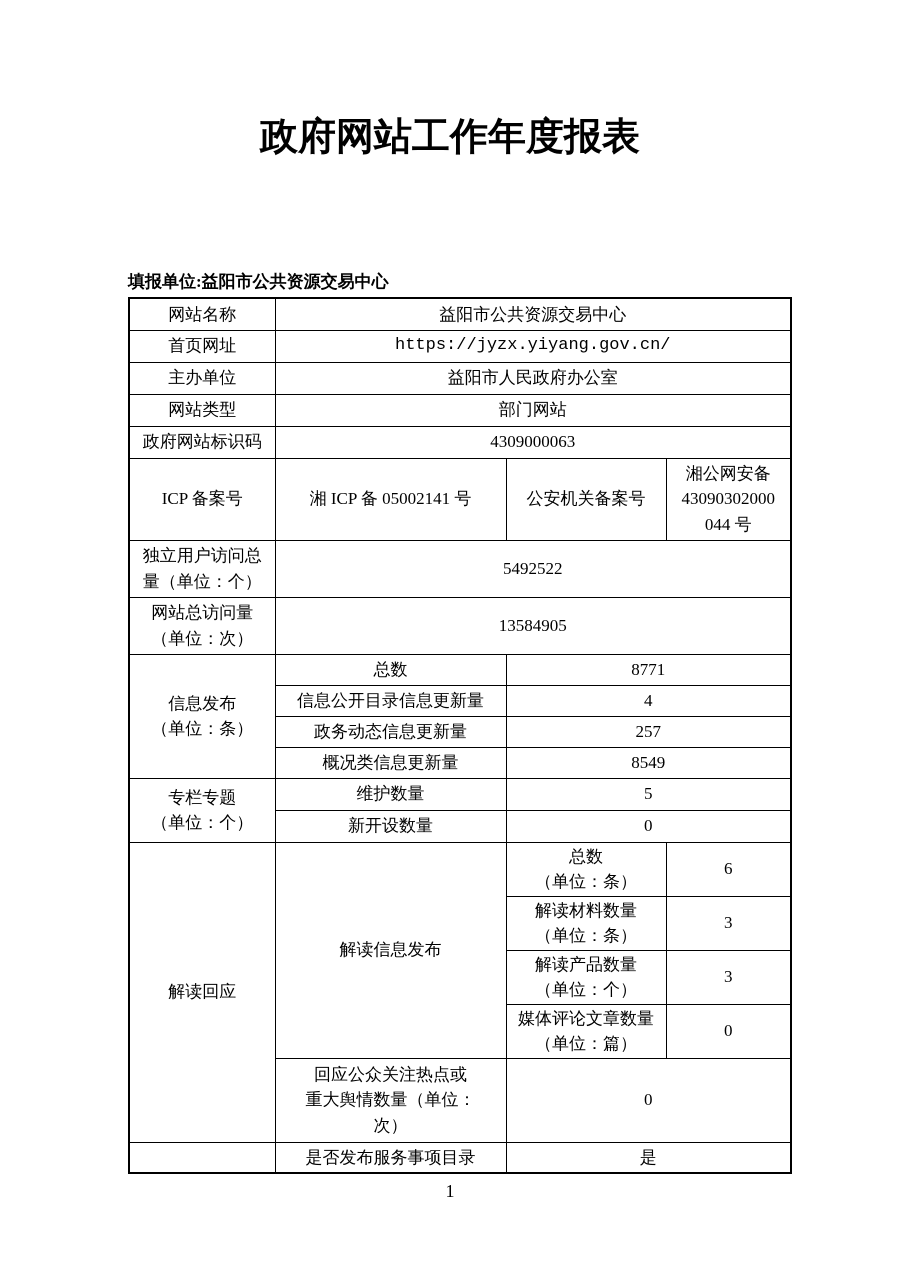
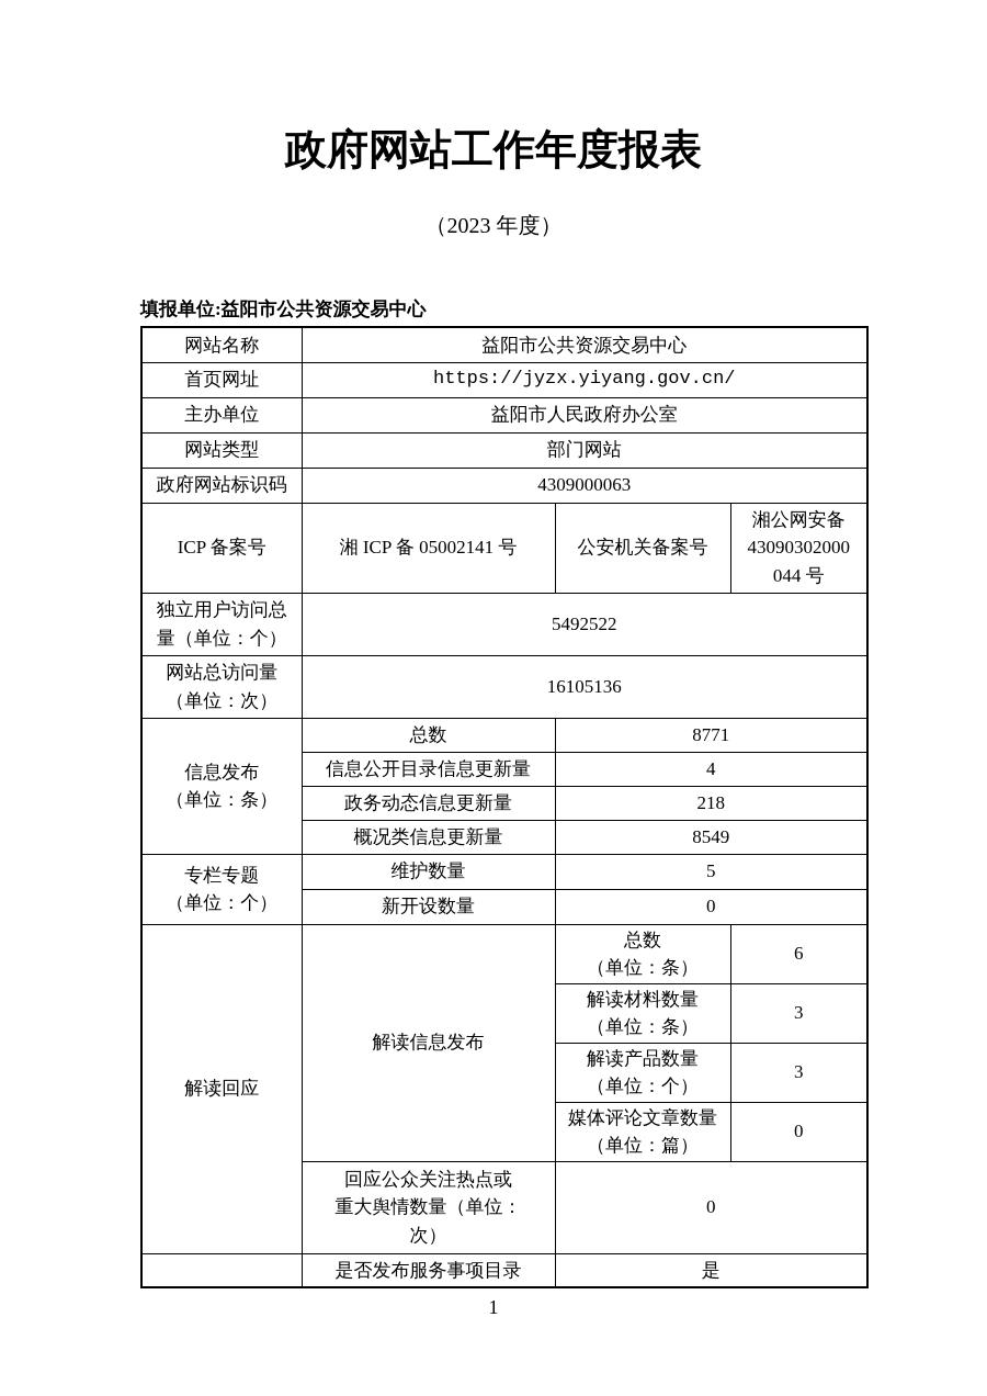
  政府网站工作年度报表
+ （2023 年度）
  填报单位:益阳市公共资源交易中心
  网站名称	益阳市公共资源交易中心
  首页网址	https://jyzx.yiyang.gov.cn/
  主办单位	益阳市人民政府办公室
  网站类型	部门网站
  政府网站标识码	4309000063
  ICP 备案号	湘 ICP 备 05002141 号	公安机关备案号	湘公网安备 43090302000 044 号
  独立用户访问总 量（单位：个）	5492522
- 网站总访问量 （单位：次）	13584905
+ 网站总访问量 （单位：次）	16105136
  信息发布 （单位：条）	总数	8771
  信息公开目录信息更新量	4
- 政务动态信息更新量	257
+ 政务动态信息更新量	218
  概况类信息更新量	8549
  专栏专题 （单位：个）	维护数量	5
  新开设数量	0
  解读回应	解读信息发布	总数 （单位：条）	6
  解读材料数量 （单位：条）	3
  解读产品数量 （单位：个）	3
  媒体评论文章数量 （单位：篇）	0
  回应公众关注热点或 重大舆情数量（单位： 次）	0
  	是否发布服务事项目录	是
  1
